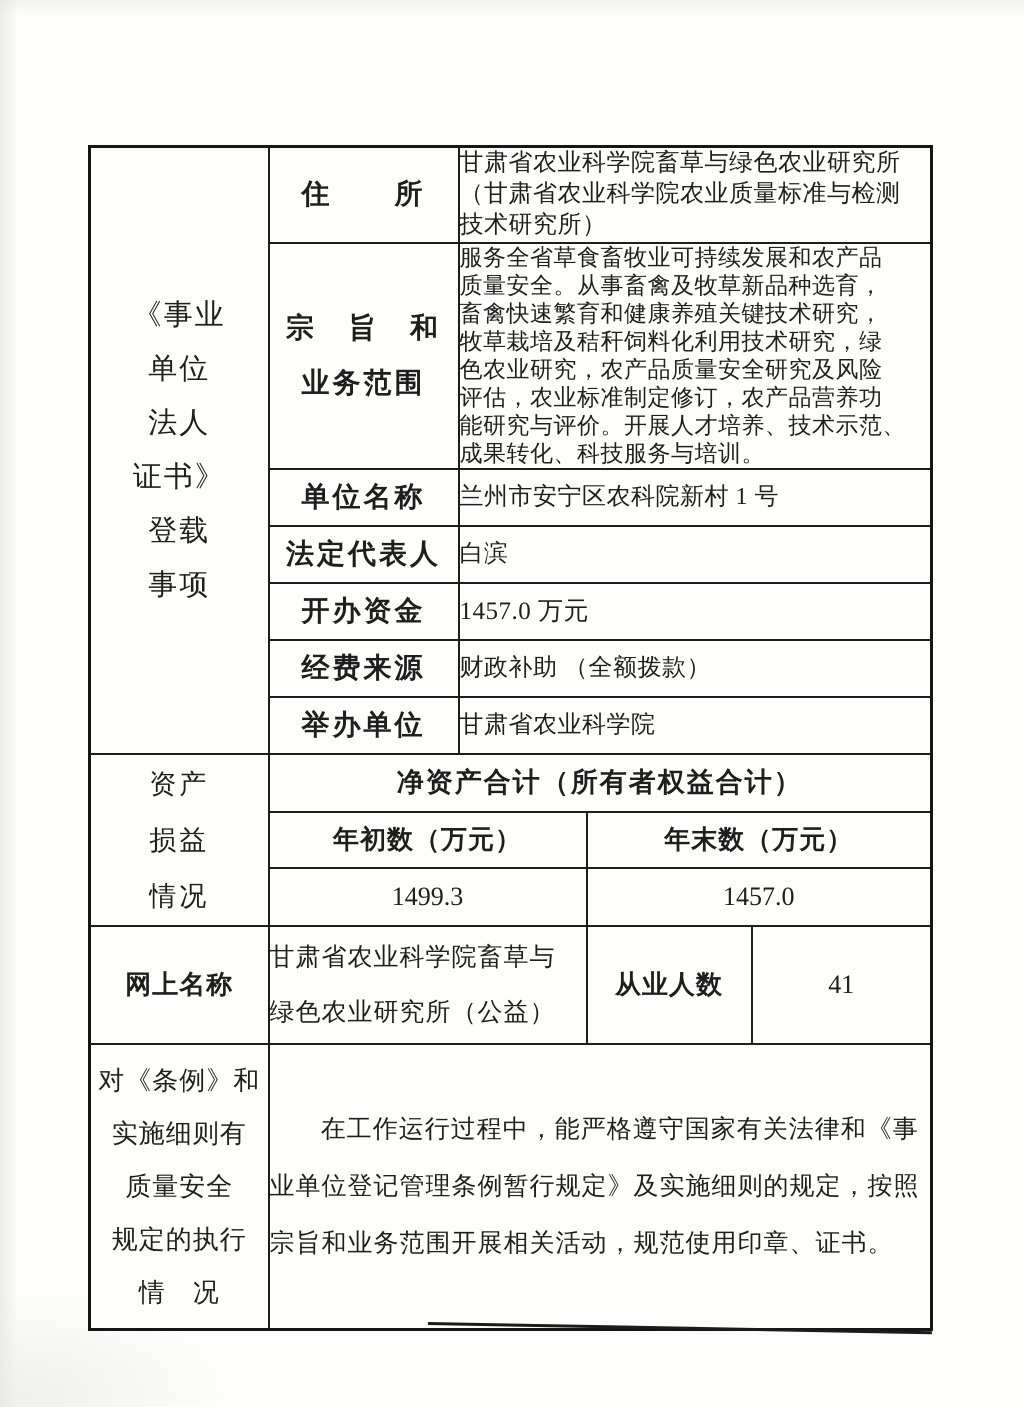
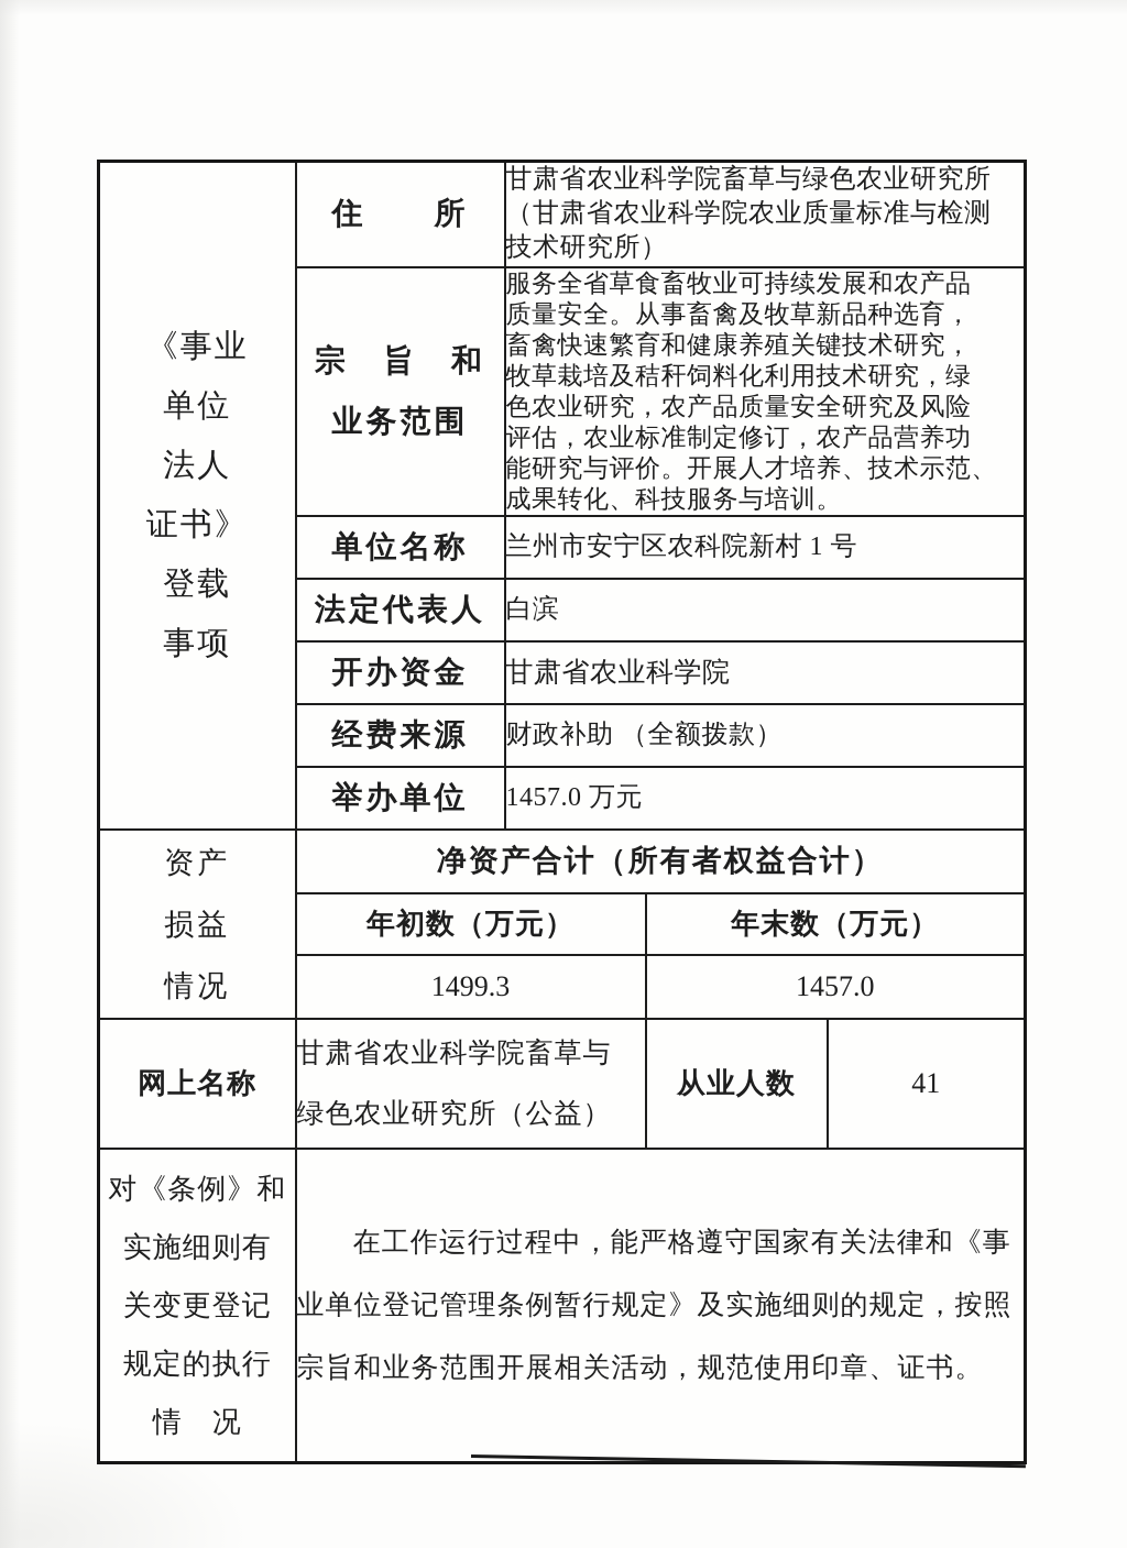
  《事业 单位 法人 证书》 登载 事项	住 所	甘肃省农业科学院畜草与绿色农业研究所 （甘肃省农业科学院农业质量标准与检测 技术研究所）
  宗 旨 和 业务范围	服务全省草食畜牧业可持续发展和农产品 质量安全。从事畜禽及牧草新品种选育， 畜禽快速繁育和健康养殖关键技术研究， 牧草栽培及秸秆饲料化利用技术研究，绿 色农业研究，农产品质量安全研究及风险 评估，农业标准制定修订，农产品营养功 能研究与评价。开展人才培养、技术示范、 成果转化、科技服务与培训。
  单位名称	兰州市安宁区农科院新村 1 号
  法定代表人	白滨
- 开办资金	1457.0 万元
+ 开办资金	甘肃省农业科学院
  经费来源	财政补助 （全额拨款）
- 举办单位	甘肃省农业科学院
+ 举办单位	1457.0 万元
  资产 损益 情况	净资产合计（所有者权益合计）
  年初数（万元）	年末数（万元）
  1499.3	1457.0
  网上名称	甘肃省农业科学院畜草与 绿色农业研究所（公益）	从业人数	41
- 对《条例》和 实施细则有 质量安全 规定的执行 情 况	在工作运行过程中，能严格遵守国家有关法律和《事业单位登记管理条例暂行规定》及实施细则的规定，按照宗旨和业务范围开展相关活动，规范使用印章、证书。
+ 对《条例》和 实施细则有 关变更登记 规定的执行 情 况	在工作运行过程中，能严格遵守国家有关法律和《事业单位登记管理条例暂行规定》及实施细则的规定，按照宗旨和业务范围开展相关活动，规范使用印章、证书。
